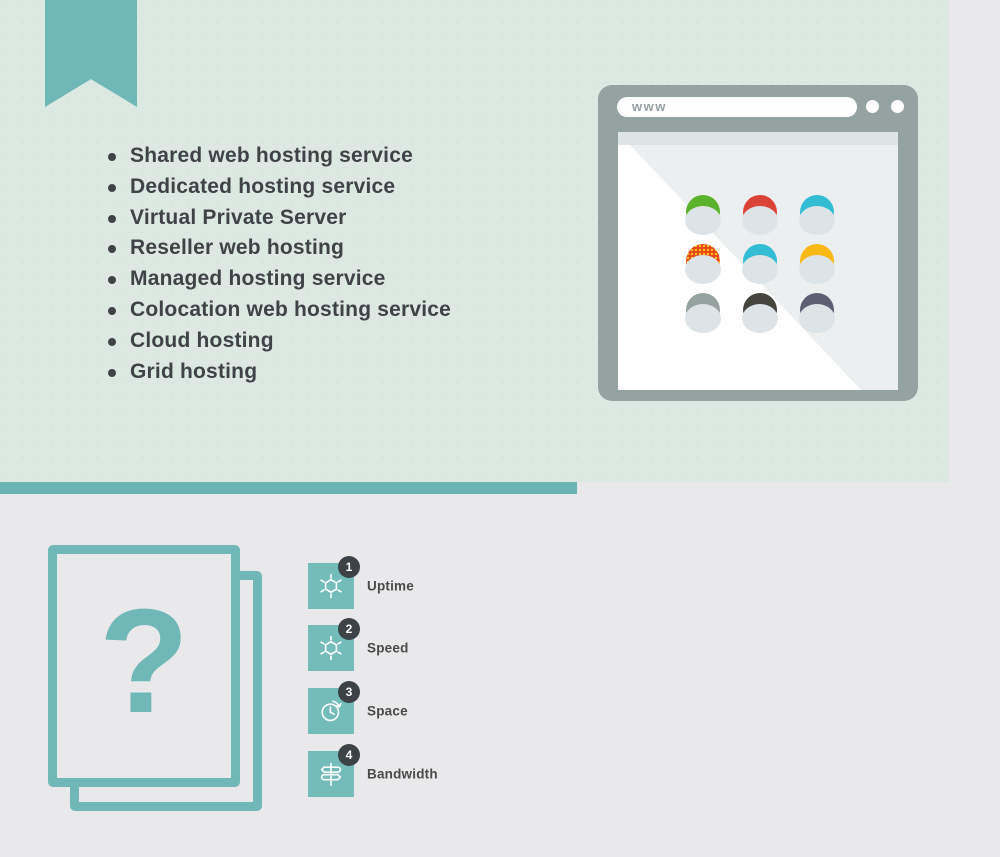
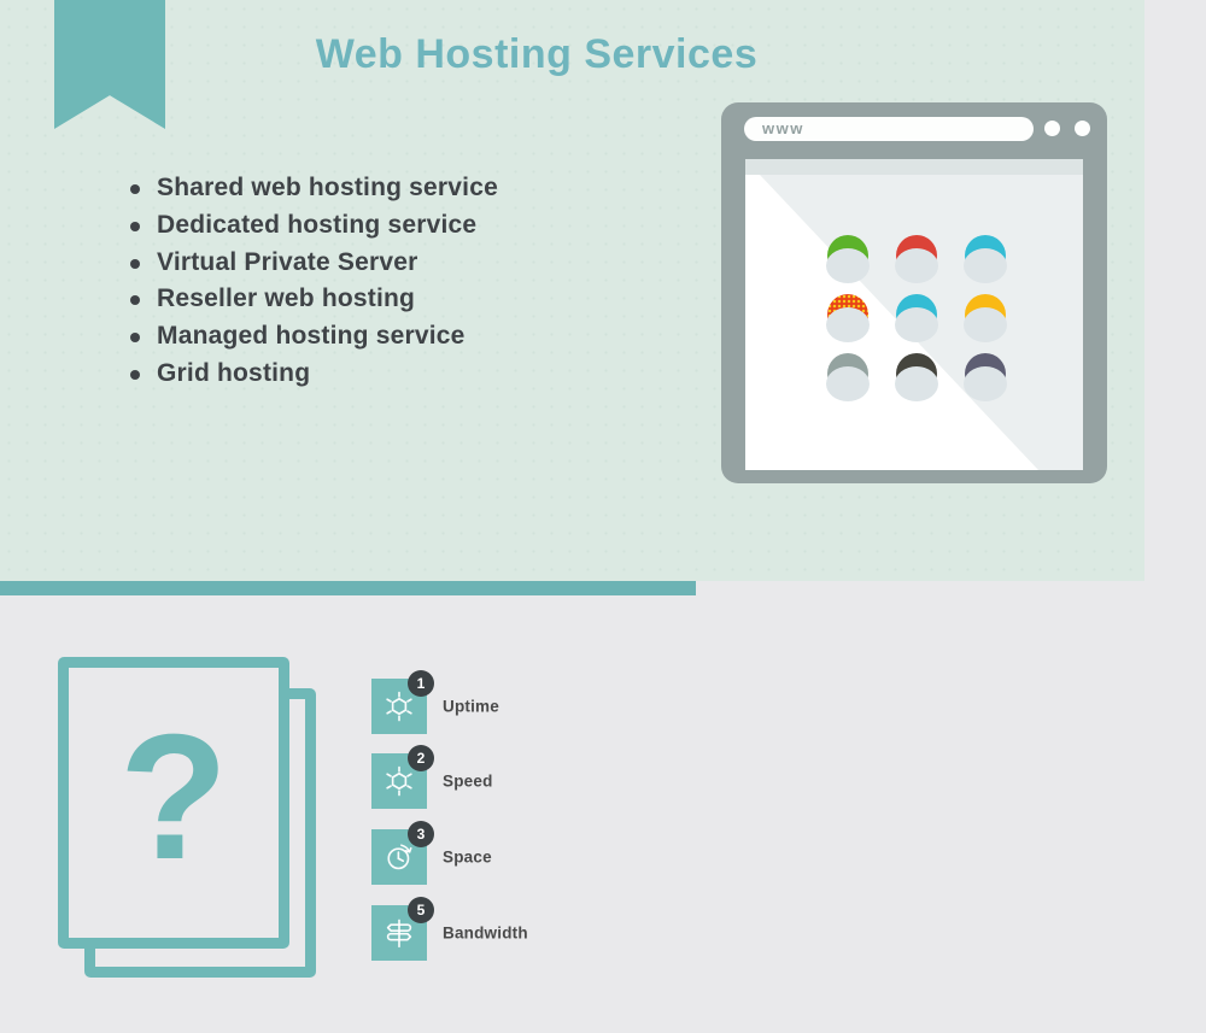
+ Web Hosting Services
  Shared web hosting service
  Dedicated hosting service
  Virtual Private Server
  Reseller web hosting
  Managed hosting service
- Colocation web hosting service
- Cloud hosting
  Grid hosting
  www
  ?
  1
  Uptime
  2
  Speed
  3
  Space
- 4
+ 5
  Bandwidth
